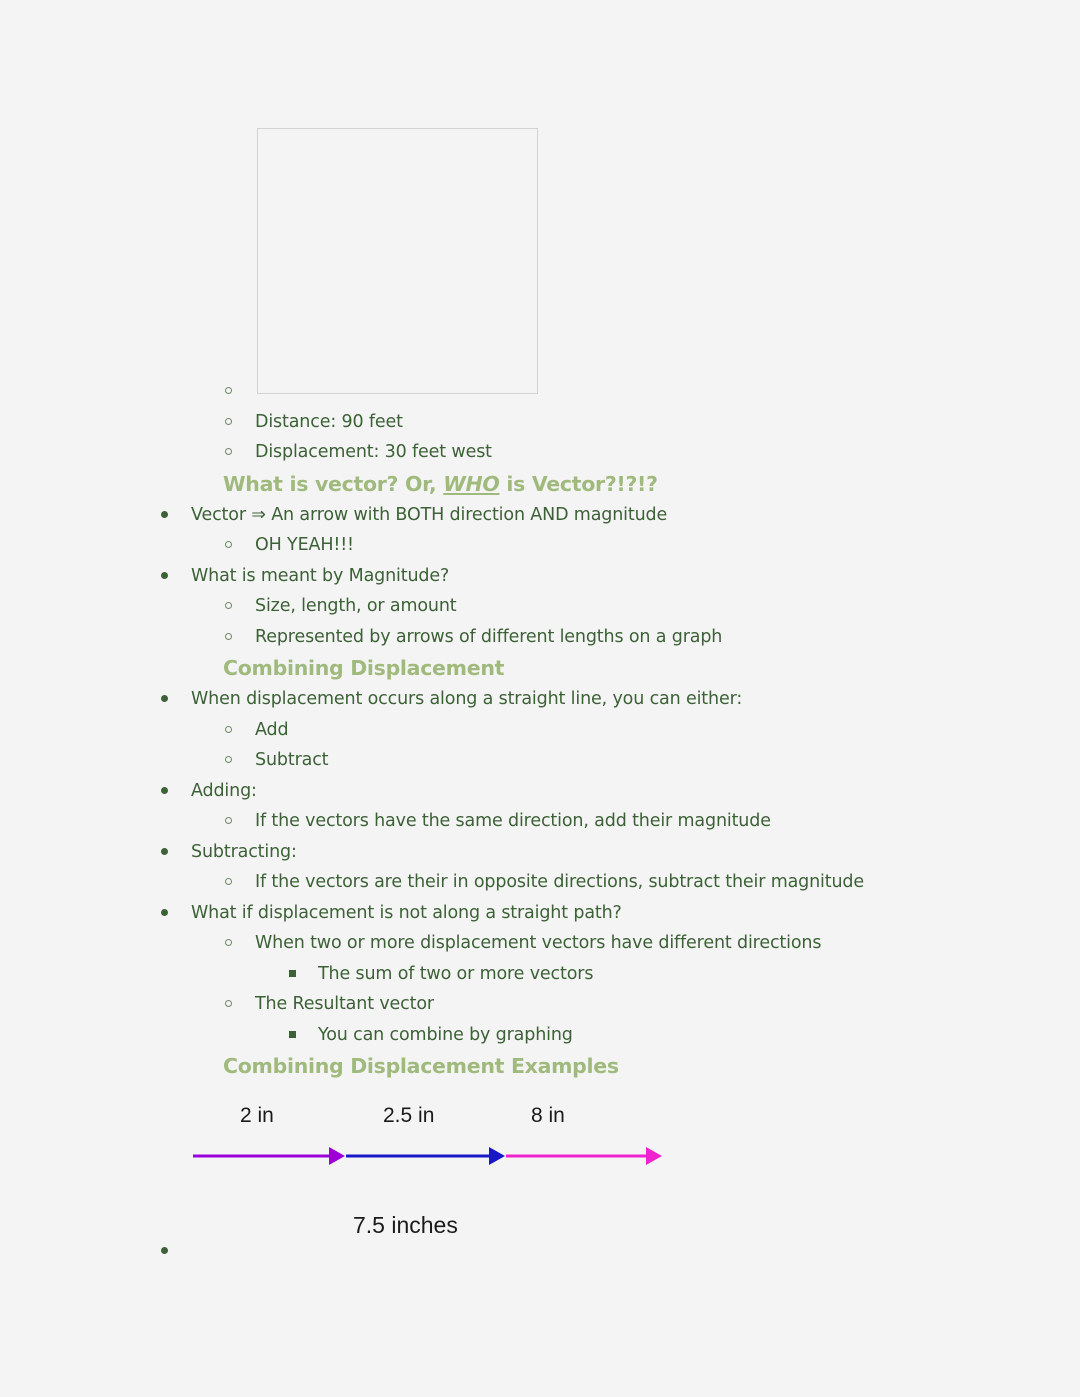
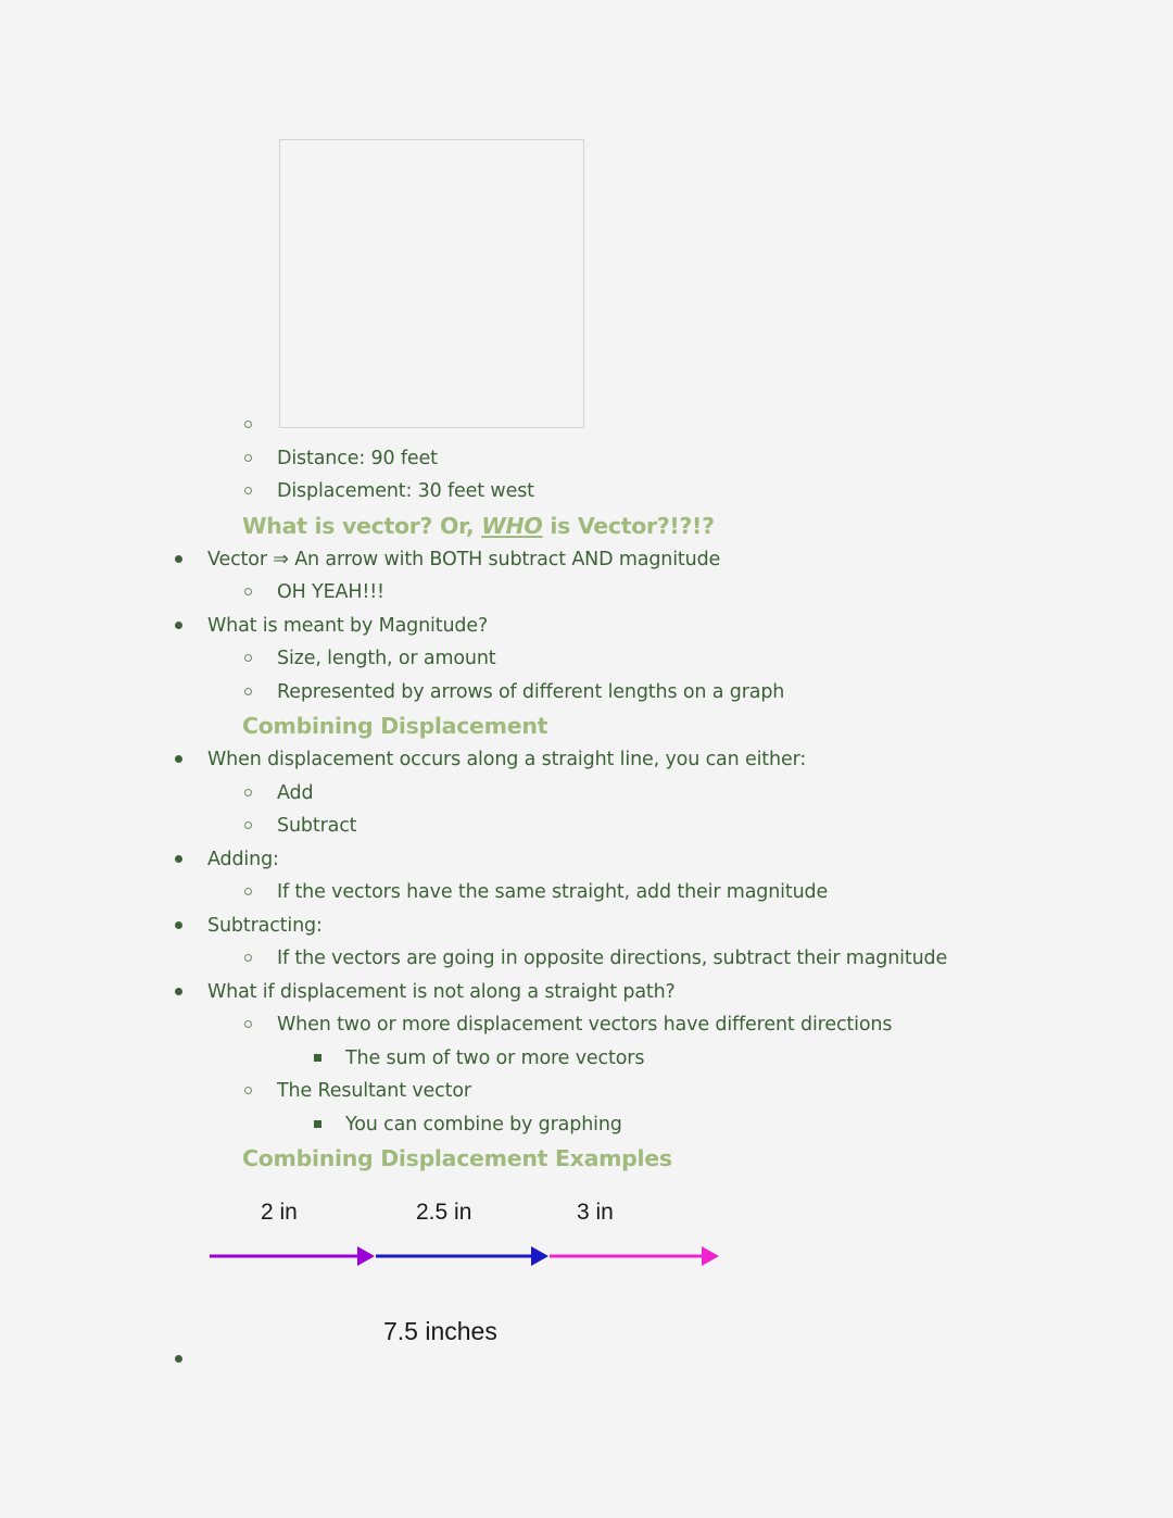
  Distance: 90 feet
  Displacement: 30 feet west
  What is vector? Or, WHO is Vector?!?!?
- Vector ⇒ An arrow with BOTH direction AND magnitude
+ Vector ⇒ An arrow with BOTH subtract AND magnitude
  OH YEAH!!!
  What is meant by Magnitude?
  Size, length, or amount
  Represented by arrows of different lengths on a graph
  Combining Displacement
  When displacement occurs along a straight line, you can either:
  Add
  Subtract
  Adding:
- If the vectors have the same direction, add their magnitude
+ If the vectors have the same straight, add their magnitude
  Subtracting:
- If the vectors are their in opposite directions, subtract their magnitude
+ If the vectors are going in opposite directions, subtract their magnitude
  What if displacement is not along a straight path?
  When two or more displacement vectors have different directions
  The sum of two or more vectors
  The Resultant vector
  You can combine by graphing
  Combining Displacement Examples
  2 in
  2.5 in
- 8 in
+ 3 in
  7.5 inches
